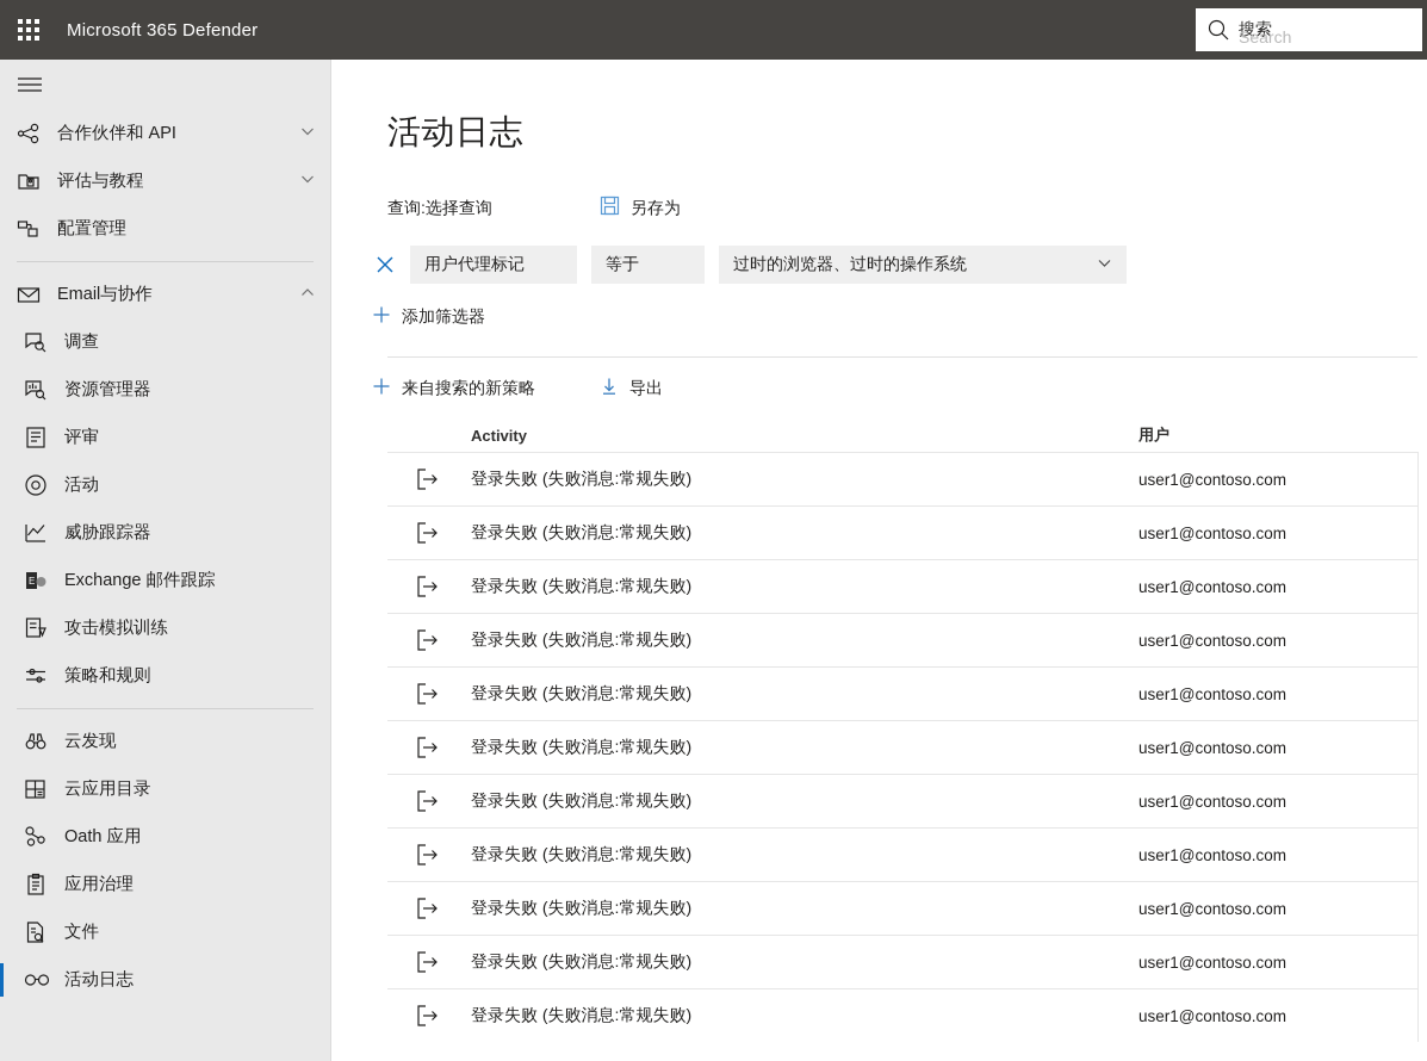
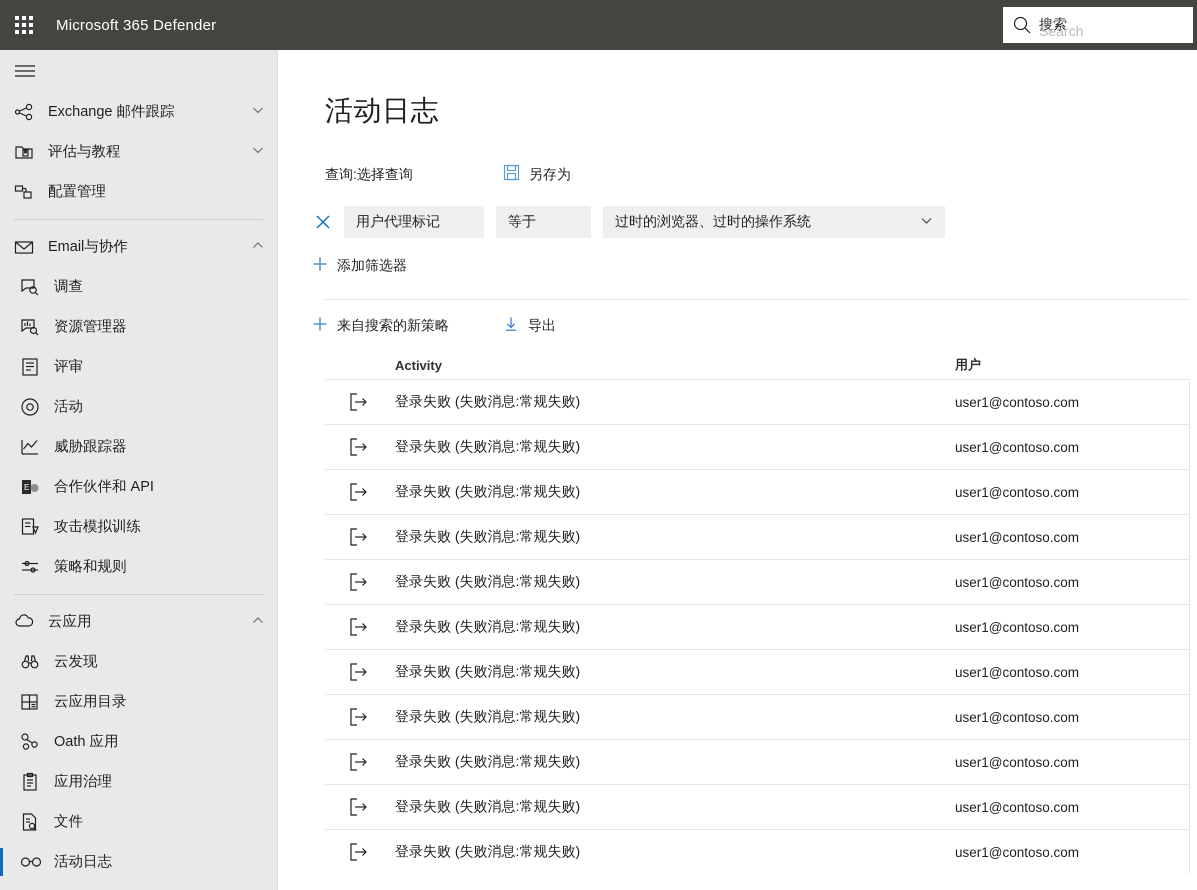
  Microsoft 365 Defender
  搜索
  Search
- 合作伙伴和 API
+ Exchange 邮件跟踪
  评估与教程
  配置管理
  Email与协作
  调查
  资源管理器
  评审
  活动
  威胁跟踪器
  E
- Exchange 邮件跟踪
+ 合作伙伴和 API
  攻击模拟训练
  策略和规则
+ 云应用
  云发现
  云应用目录
  Oath 应用
  应用治理
  文件
  活动日志
  活动日志
  查询:选择查询
  另存为
  用户代理标记
  等于
  过时的浏览器、过时的操作系统
  添加筛选器
  来自搜索的新策略
  导出
  Activity
  用户
  登录失败 (失败消息:常规失败)
  user1@contoso.com
  登录失败 (失败消息:常规失败)
  user1@contoso.com
  登录失败 (失败消息:常规失败)
  user1@contoso.com
  登录失败 (失败消息:常规失败)
  user1@contoso.com
  登录失败 (失败消息:常规失败)
  user1@contoso.com
  登录失败 (失败消息:常规失败)
  user1@contoso.com
  登录失败 (失败消息:常规失败)
  user1@contoso.com
  登录失败 (失败消息:常规失败)
  user1@contoso.com
  登录失败 (失败消息:常规失败)
  user1@contoso.com
  登录失败 (失败消息:常规失败)
  user1@contoso.com
  登录失败 (失败消息:常规失败)
  user1@contoso.com
